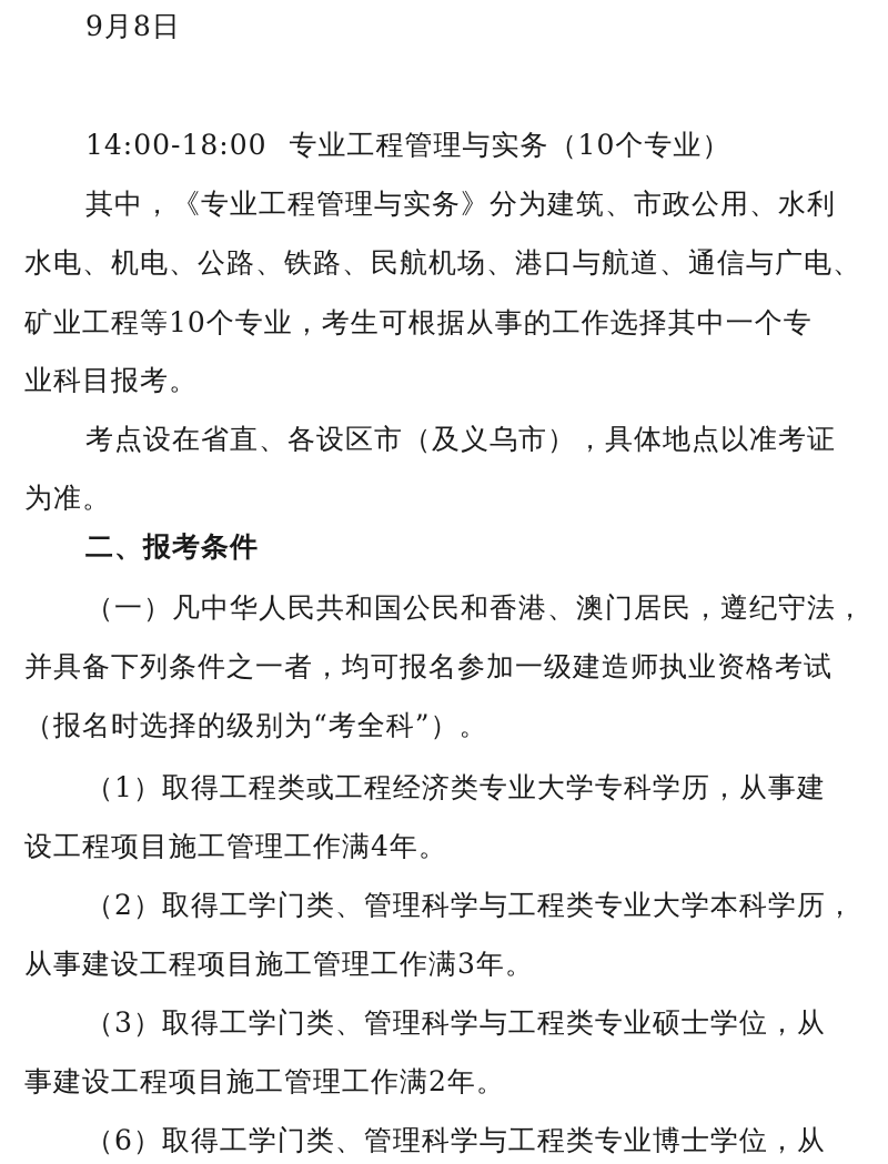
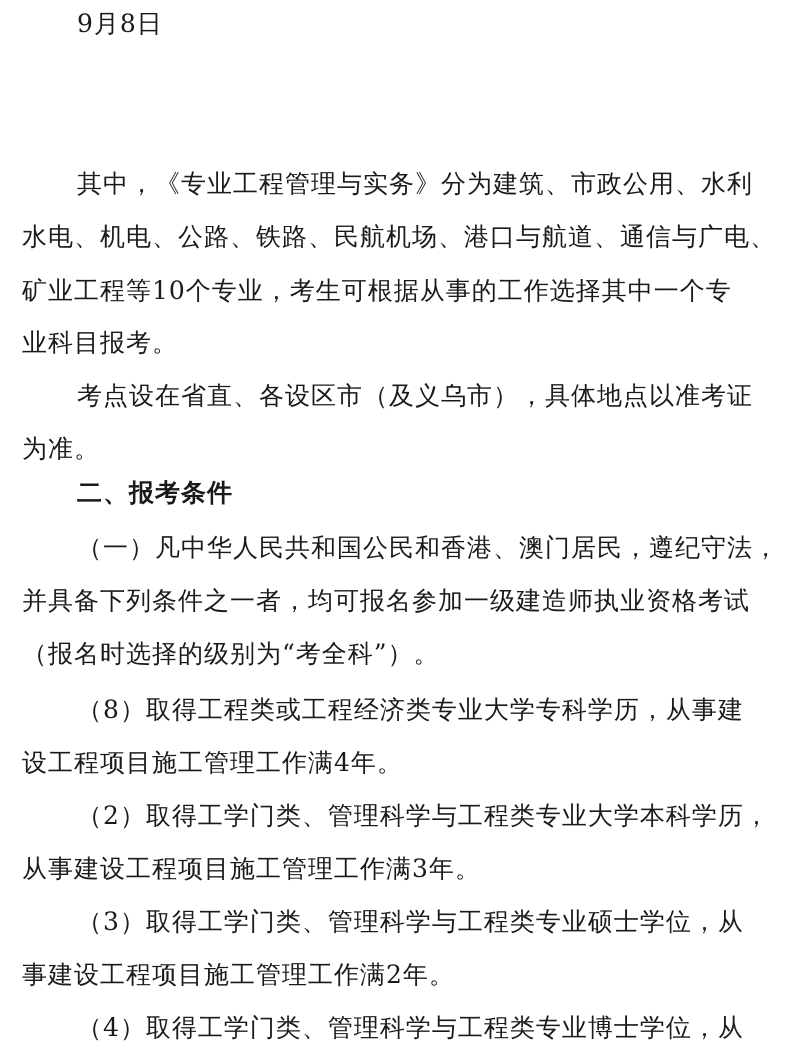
  9月8日
- 14:00-18:00 专业工程管理与实务（10个专业）
  其中，《专业工程管理与实务》分为建筑、市政公用、水利
  水电、机电、公路、铁路、民航机场、港口与航道、通信与广电、
  矿业工程等10个专业，考生可根据从事的工作选择其中一个专
  业科目报考。
  考点设在省直、各设区市（及义乌市），具体地点以准考证
  为准。
  二、报考条件
  （一）凡中华人民共和国公民和香港、澳门居民，遵纪守法，
  并具备下列条件之一者，均可报名参加一级建造师执业资格考试
  （报名时选择的级别为“考全科”）。
- （1）取得工程类或工程经济类专业大学专科学历，从事建
+ （8）取得工程类或工程经济类专业大学专科学历，从事建
  设工程项目施工管理工作满4年。
  （2）取得工学门类、管理科学与工程类专业大学本科学历，
  从事建设工程项目施工管理工作满3年。
  （3）取得工学门类、管理科学与工程类专业硕士学位，从
  事建设工程项目施工管理工作满2年。
- （6）取得工学门类、管理科学与工程类专业博士学位，从
+ （4）取得工学门类、管理科学与工程类专业博士学位，从
